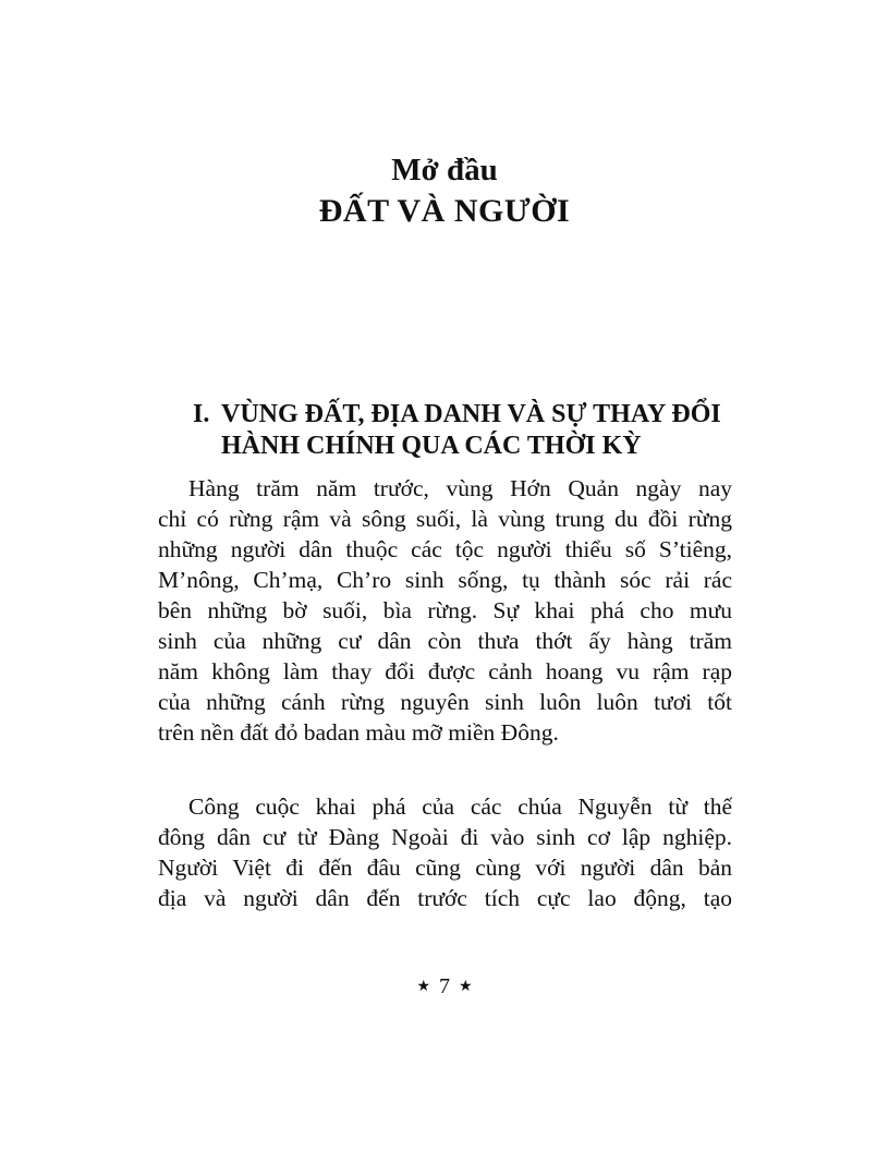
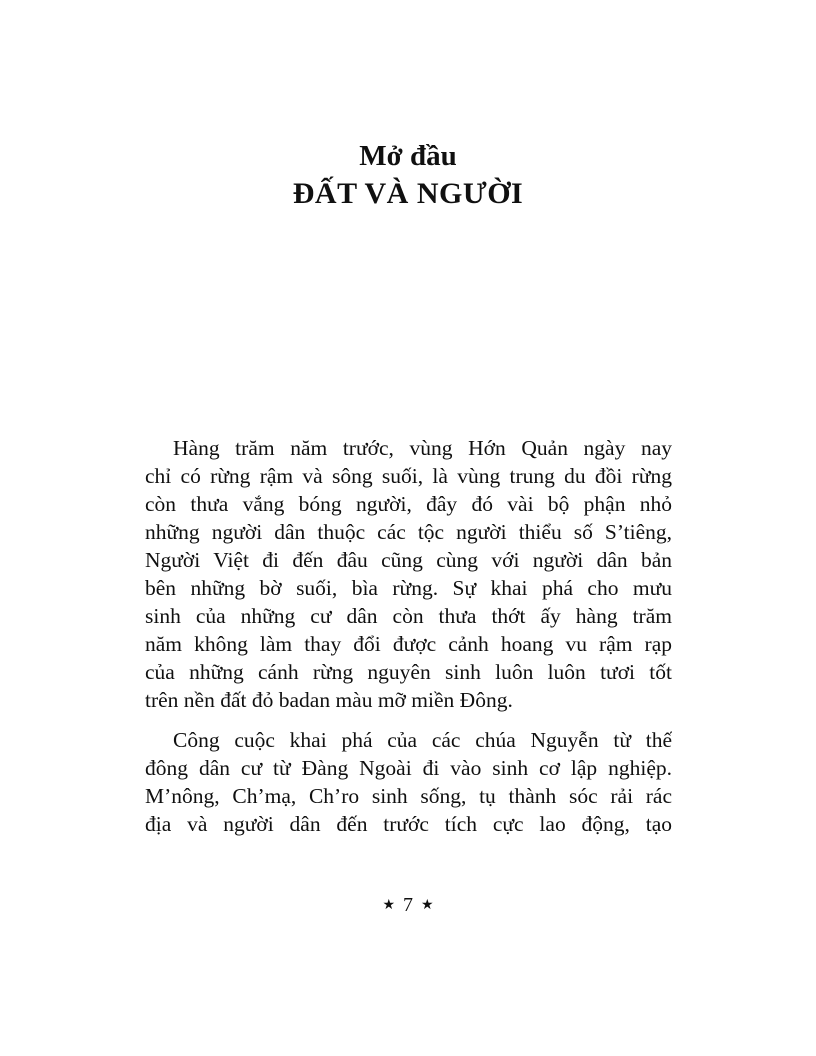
  Mở đầu
  ĐẤT VÀ NGƯỜI
- I.
- VÙNG ĐẤT, ĐỊA DANH VÀ SỰ THAY ĐỔI
- HÀNH CHÍNH QUA CÁC THỜI KỲ
  Hàng trăm năm trước, vùng Hớn Quản ngày nay
  chỉ có rừng rậm và sông suối, là vùng trung du đồi rừng
+ còn thưa vắng bóng người, đây đó vài bộ phận nhỏ
  những người dân thuộc các tộc người thiểu số S’tiêng,
- M’nông, Ch’mạ, Ch’ro sinh sống, tụ thành sóc rải rác
+ Người Việt đi đến đâu cũng cùng với người dân bản
  bên những bờ suối, bìa rừng. Sự khai phá cho mưu
  sinh của những cư dân còn thưa thớt ấy hàng trăm
  năm không làm thay đổi được cảnh hoang vu rậm rạp
  của những cánh rừng nguyên sinh luôn luôn tươi tốt
  trên nền đất đỏ badan màu mỡ miền Đông.
  Công cuộc khai phá của các chúa Nguyễn từ thế
  đông dân cư từ Đàng Ngoài đi vào sinh cơ lập nghiệp.
- Người Việt đi đến đâu cũng cùng với người dân bản
+ M’nông, Ch’mạ, Ch’ro sinh sống, tụ thành sóc rải rác
  địa và người dân đến trước tích cực lao động, tạo
  ★ 7 ★
